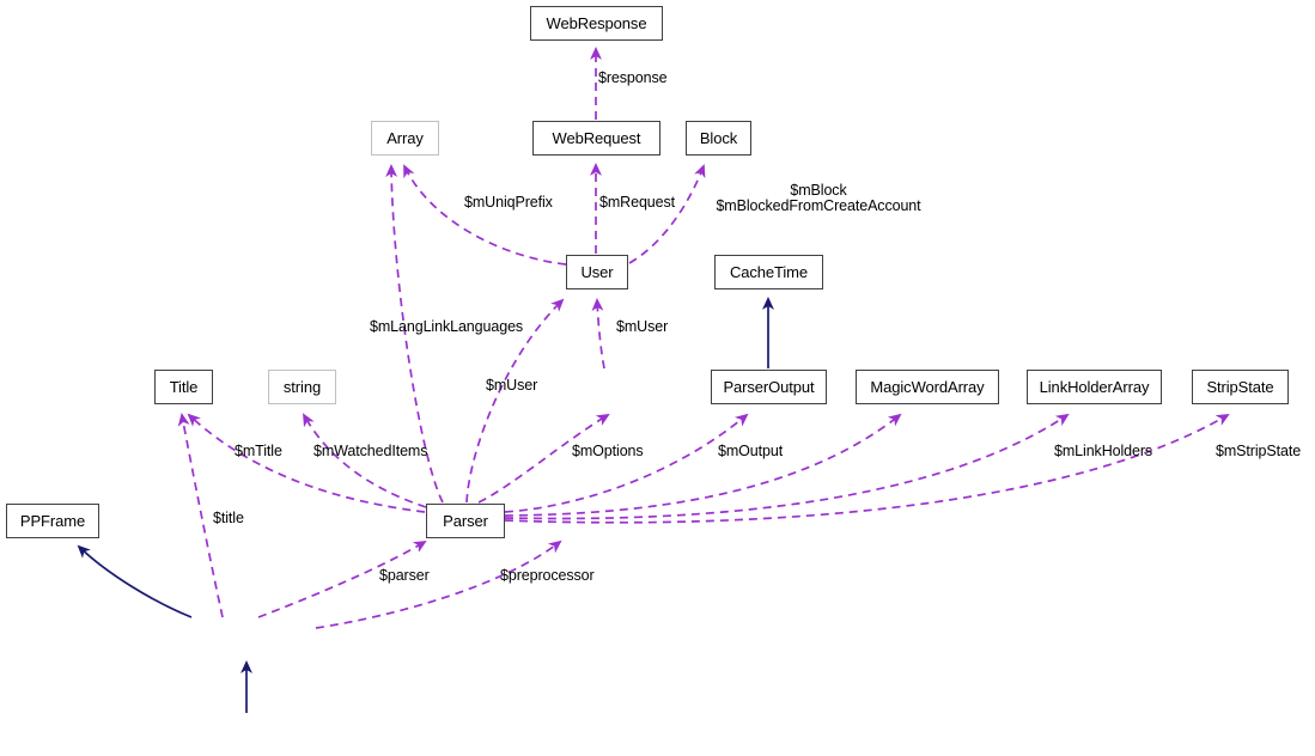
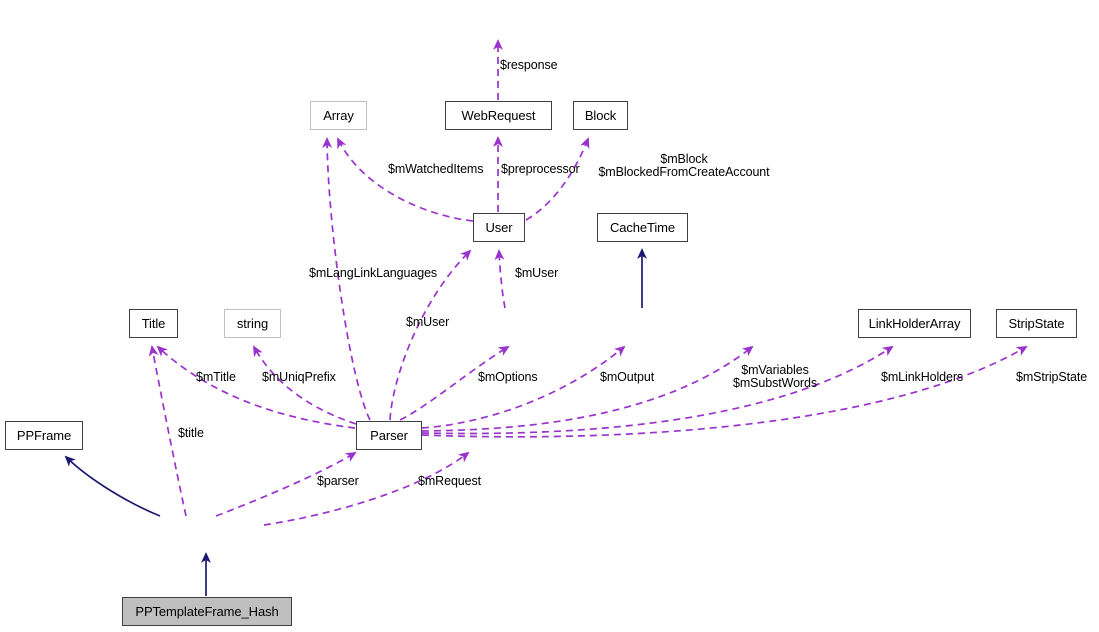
- WebResponse
  Array
  WebRequest
  Block
  User
  CacheTime
  Title
  string
- ParserOutput
- MagicWordArray
  LinkHolderArray
  StripState
  PPFrame
  Parser
+ PPTemplateFrame_Hash
  $response
- $mUniqPrefix
+ $mWatchedItems
- $mRequest
+ $preprocessor
  $mBlock
  $mBlockedFromCreateAccount
  $mLangLinkLanguages
  $mUser
  $mTitle
- $mWatchedItems
+ $mUniqPrefix
  $mUser
  $mOptions
  $mOutput
+ $mVariables
+ $mSubstWords
  $mLinkHolders
  $mStripState
  $title
  $parser
- $preprocessor
+ $mRequest
